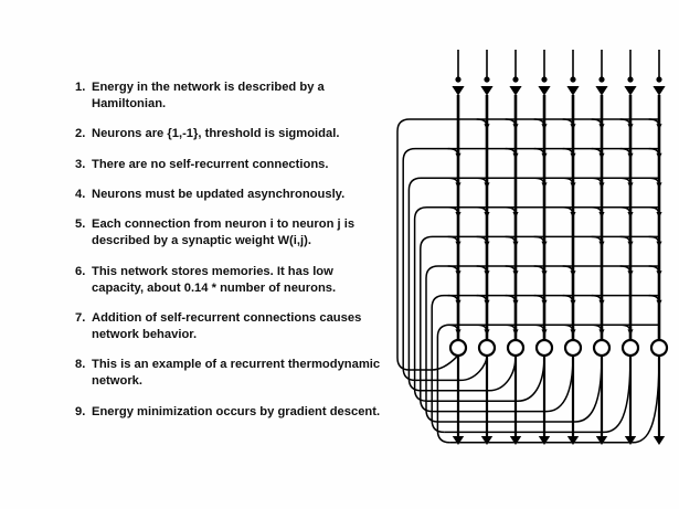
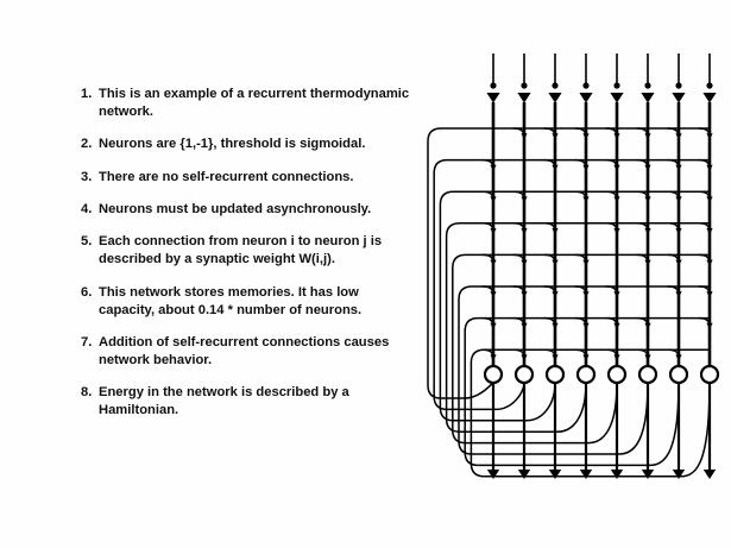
  1.
- Energy in the network is described by a Hamiltonian.
+ This is an example of a recurrent thermodynamic network.
  2.
  Neurons are {1,-1}, threshold is sigmoidal.
  3.
  There are no self-recurrent connections.
  4.
  Neurons must be updated asynchronously.
  5.
  Each connection from neuron i to neuron j is described by a synaptic weight W(i,j).
  6.
  This network stores memories. It has low capacity, about 0.14 * number of neurons.
  7.
  Addition of self-recurrent connections causes network behavior.
  8.
- This is an example of a recurrent thermodynamic network.
+ Energy in the network is described by a Hamiltonian.
- 9.
- Energy minimization occurs by gradient descent.
